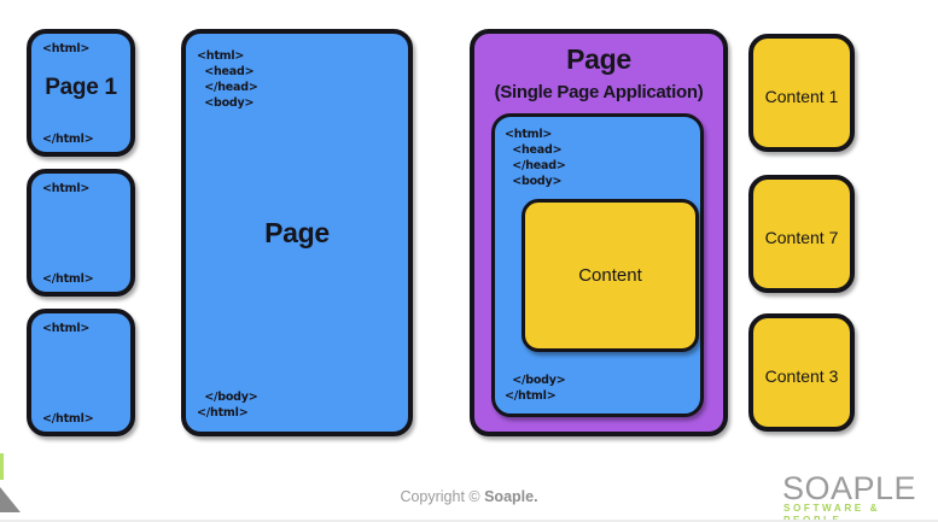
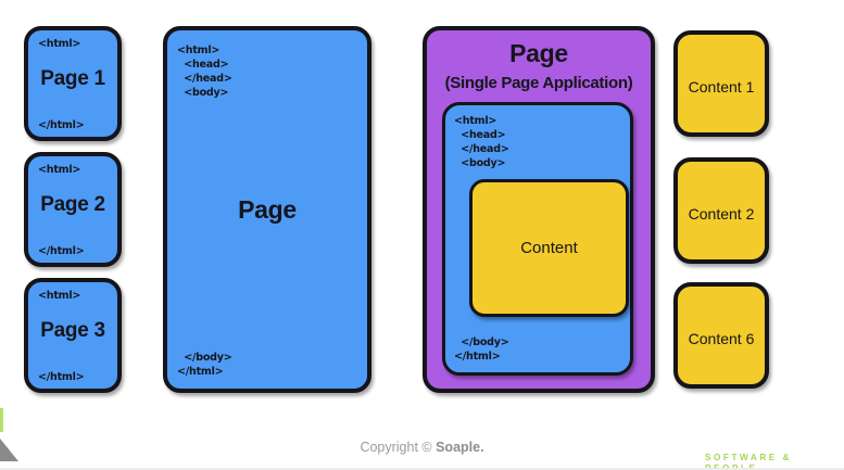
  <html>
  Page 1
  </html>
  <html>
+ Page 2
  </html>
  <html>
+ Page 3
  </html>
  <html>
  <head>
  </head>
  <body>
  Page
  </body>
  </html>
  Page
  (Single Page Application)
  <html>
  <head>
  </head>
  <body>
  Content
  </body>
  </html>
  Content 1
- Content 7
+ Content 2
- Content 3
+ Content 6
  Copyright © Soaple.
- SOAPLE
